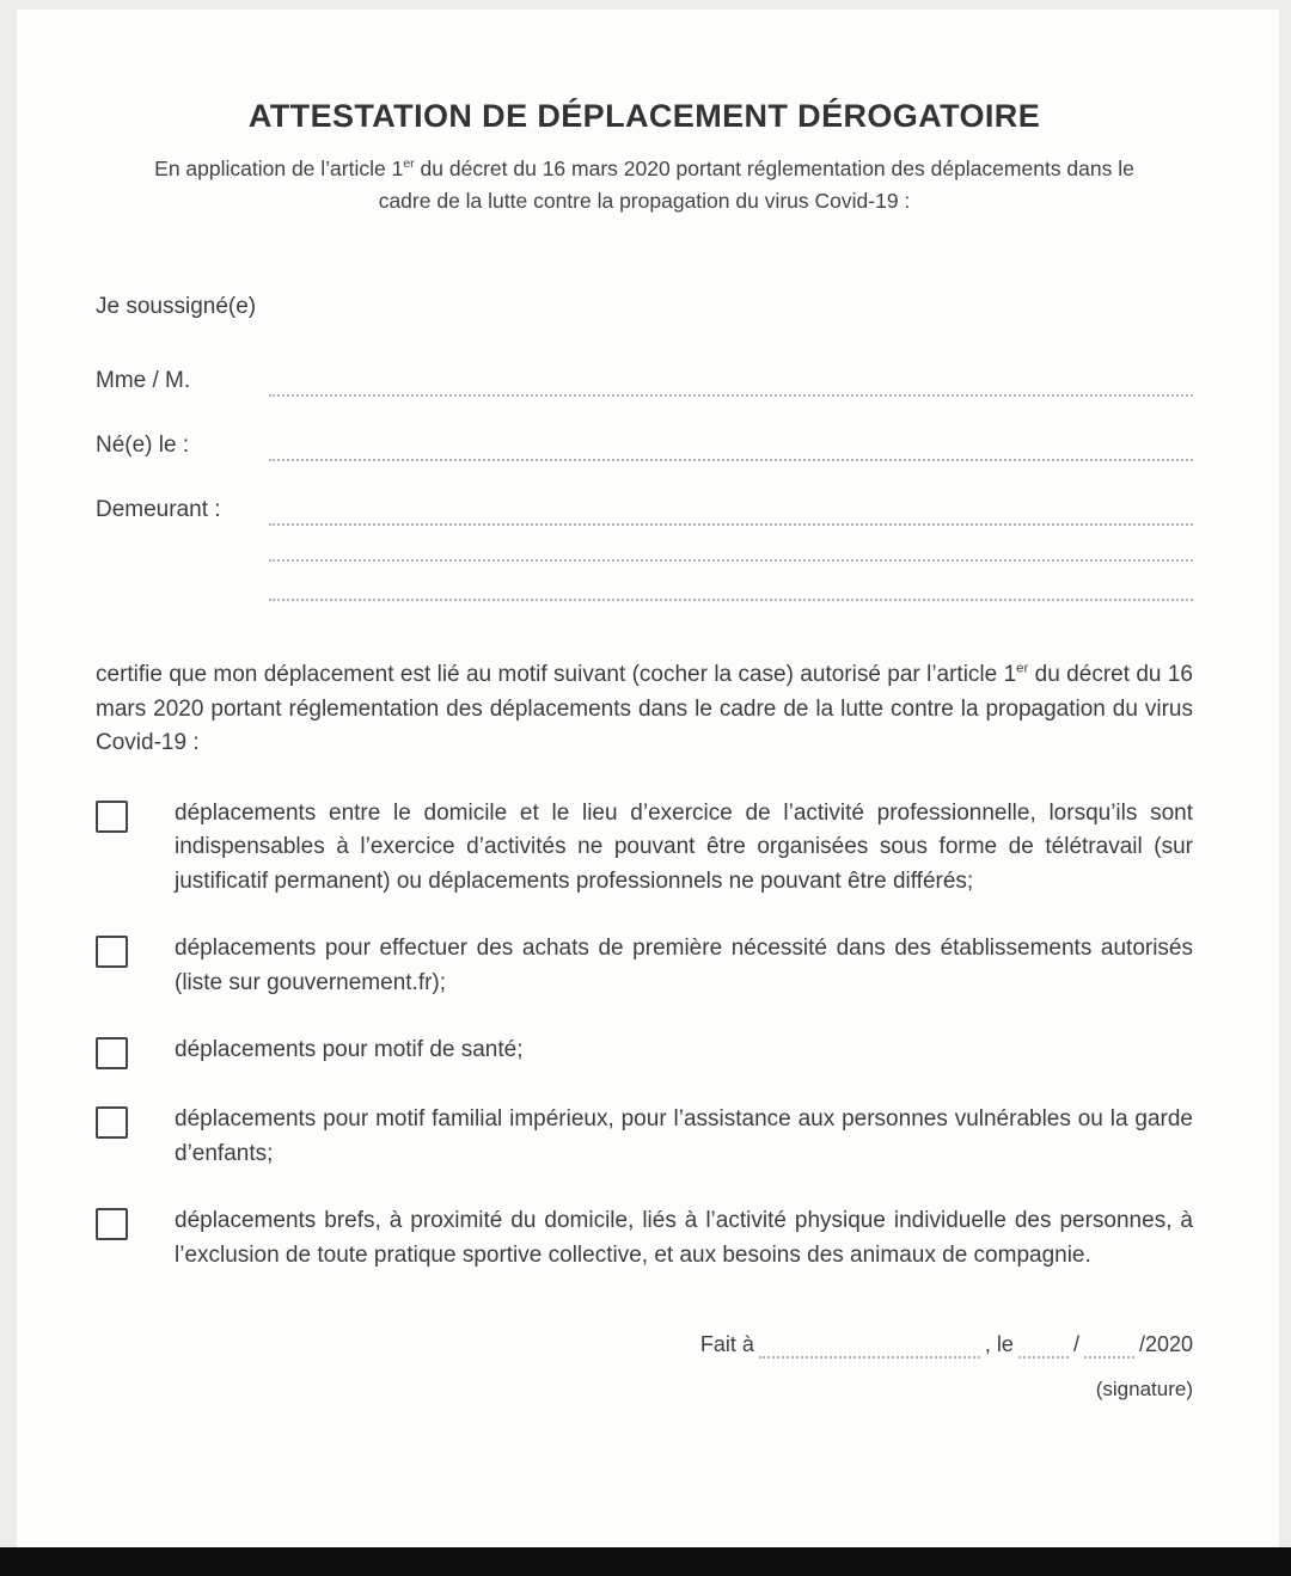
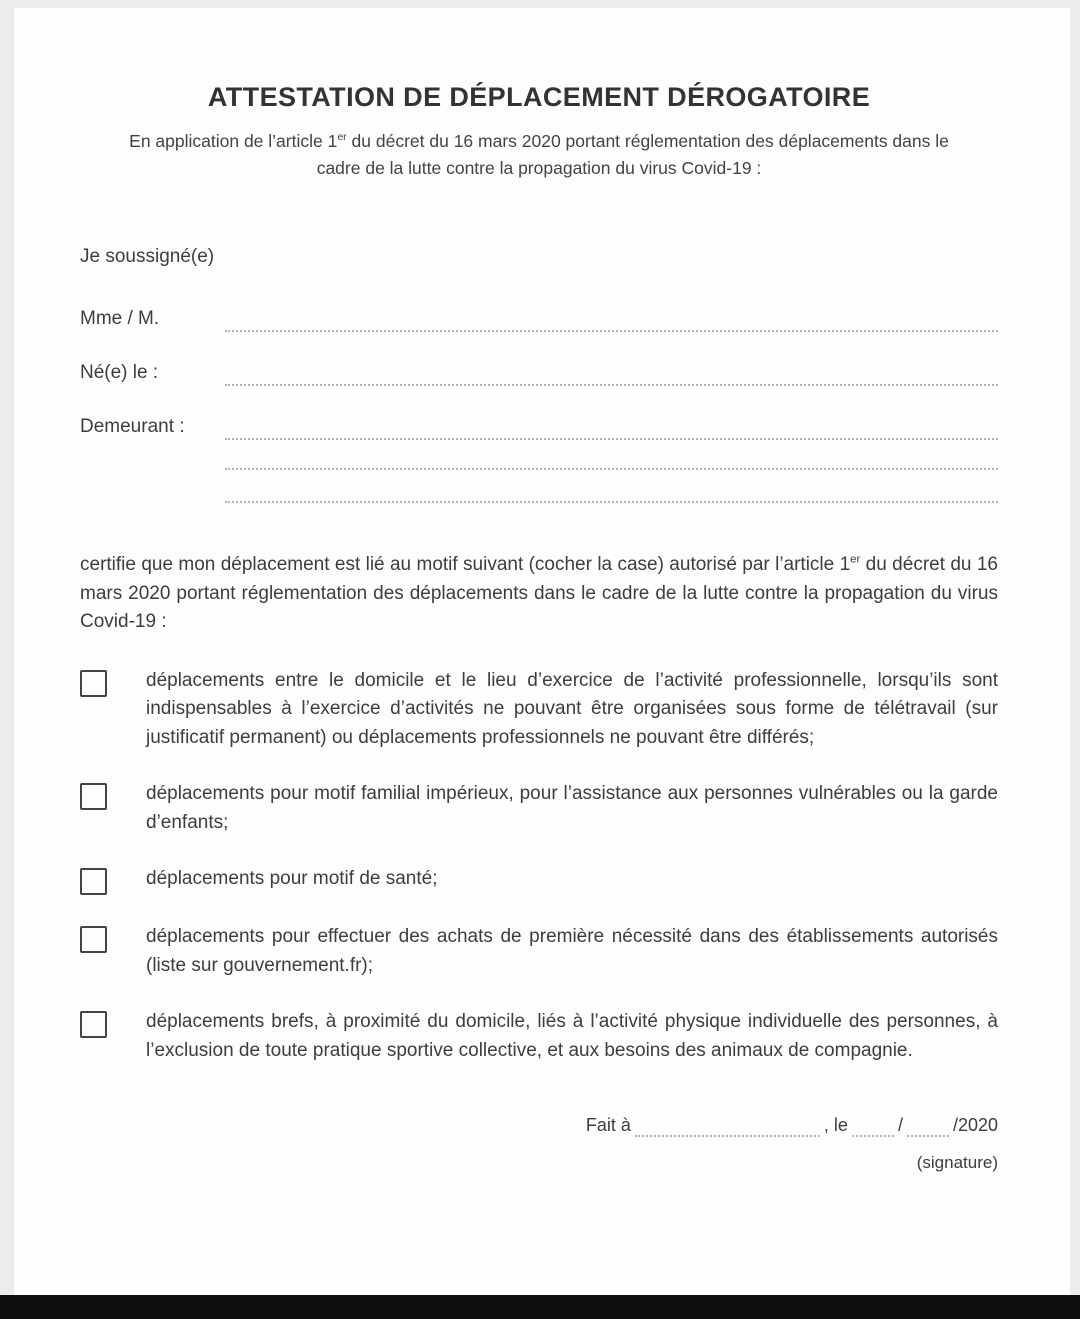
  ATTESTATION DE DÉPLACEMENT DÉROGATOIRE
  En application de l’article 1er du décret du 16 mars 2020 portant réglementation des déplacements dans le cadre de la lutte contre la propagation du virus Covid-19 :
  Je soussigné(e)
  Mme / M.
  Né(e) le :
  Demeurant :
  certifie que mon déplacement est lié au motif suivant (cocher la case) autorisé par l’article 1er du décret du 16 mars 2020 portant réglementation des déplacements dans le cadre de la lutte contre la propagation du virus Covid-19 :
  déplacements entre le domicile et le lieu d’exercice de l’activité professionnelle, lorsqu’ils sont indispensables à l’exercice d’activités ne pouvant être organisées sous forme de télétravail (sur justificatif permanent) ou déplacements professionnels ne pouvant être différés;
- déplacements pour effectuer des achats de première nécessité dans des établissements autorisés (liste sur gouvernement.fr);
+ déplacements pour motif familial impérieux, pour l’assistance aux personnes vulnérables ou la garde d’enfants;
  déplacements pour motif de santé;
- déplacements pour motif familial impérieux, pour l’assistance aux personnes vulnérables ou la garde d’enfants;
+ déplacements pour effectuer des achats de première nécessité dans des établissements autorisés (liste sur gouvernement.fr);
  déplacements brefs, à proximité du domicile, liés à l’activité physique individuelle des personnes, à l’exclusion de toute pratique sportive collective, et aux besoins des animaux de compagnie.
  Fait à
  , le
  /
  /2020
  (signature)
